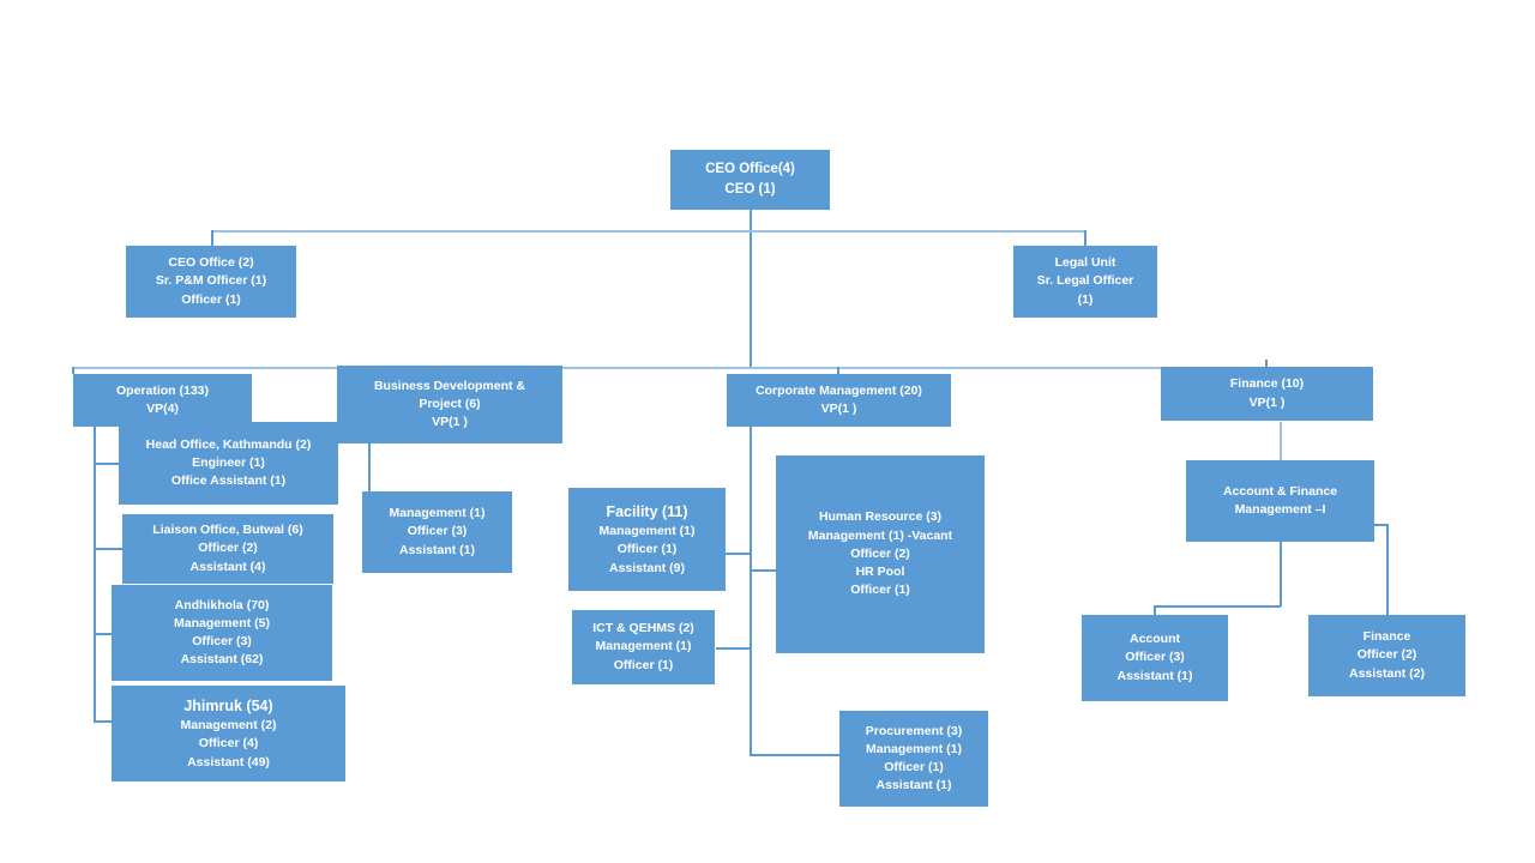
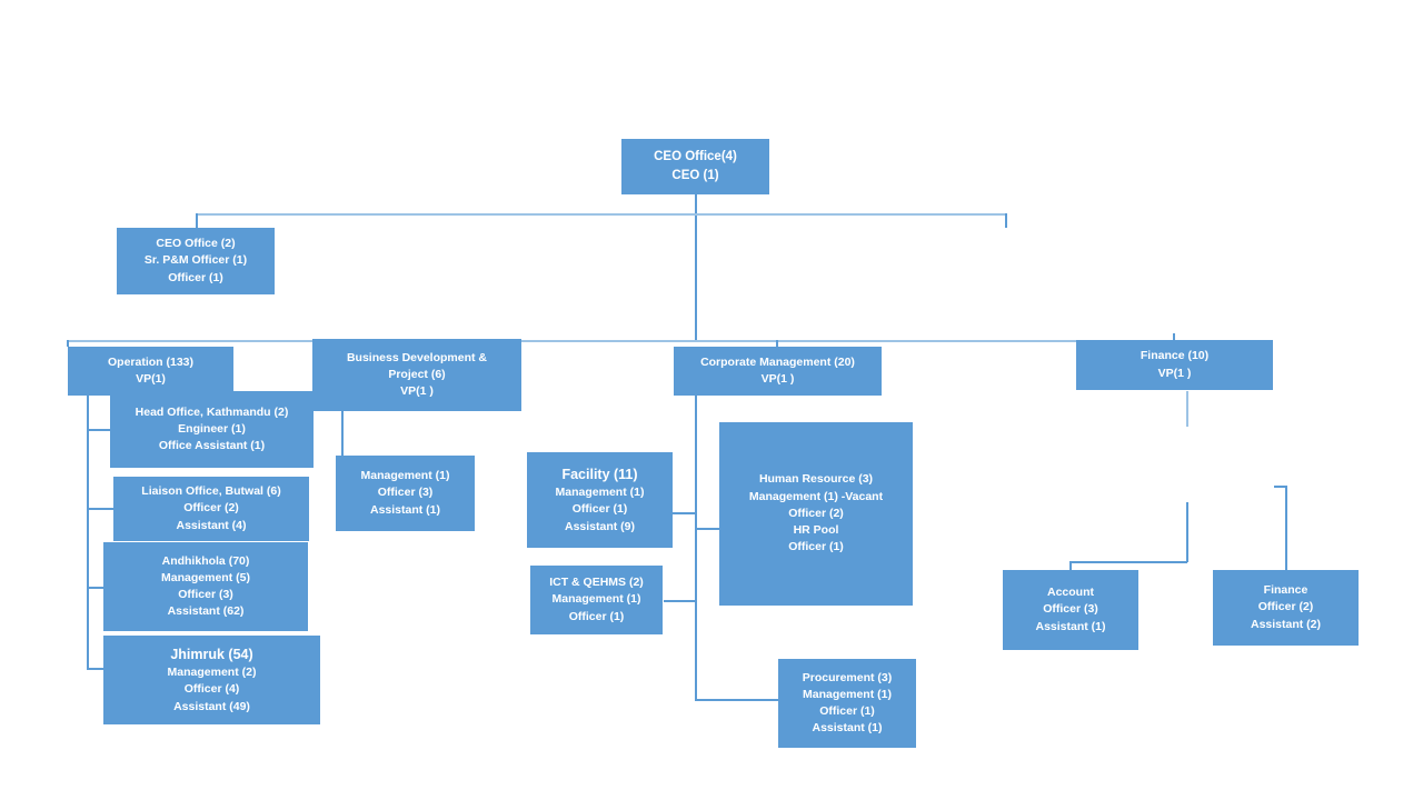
  CEO Office(4)
  CEO (1)
  CEO Office (2)
  Sr. P&M Officer (1)
  Officer (1)
- Legal Unit
- Sr. Legal Officer
- (1)
  Operation (133)
- VP(4)
+ VP(1)
  Head Office, Kathmandu (2)
  Engineer (1)
  Office Assistant (1)
  Liaison Office, Butwal (6)
  Officer (2)
  Assistant (4)
  Andhikhola (70)
  Management (5)
  Officer (3)
  Assistant (62)
  Jhimruk (54)
  Management (2)
  Officer (4)
  Assistant (49)
  Business Development &
  Project (6)
  VP(1 )
  Management (1)
  Officer (3)
  Assistant (1)
  Corporate Management (20)
  VP(1 )
  Facility (11)
  Management (1)
  Officer (1)
  Assistant (9)
  ICT & QEHMS (2)
  Management (1)
  Officer (1)
  Human Resource (3)
  Management (1) -Vacant
  Officer (2)
  HR Pool
  Officer (1)
  Procurement (3)
  Management (1)
  Officer (1)
  Assistant (1)
  Finance (10)
  VP(1 )
- Account & Finance
- Management –I
  Account
  Officer (3)
  Assistant (1)
  Finance
  Officer (2)
  Assistant (2)
